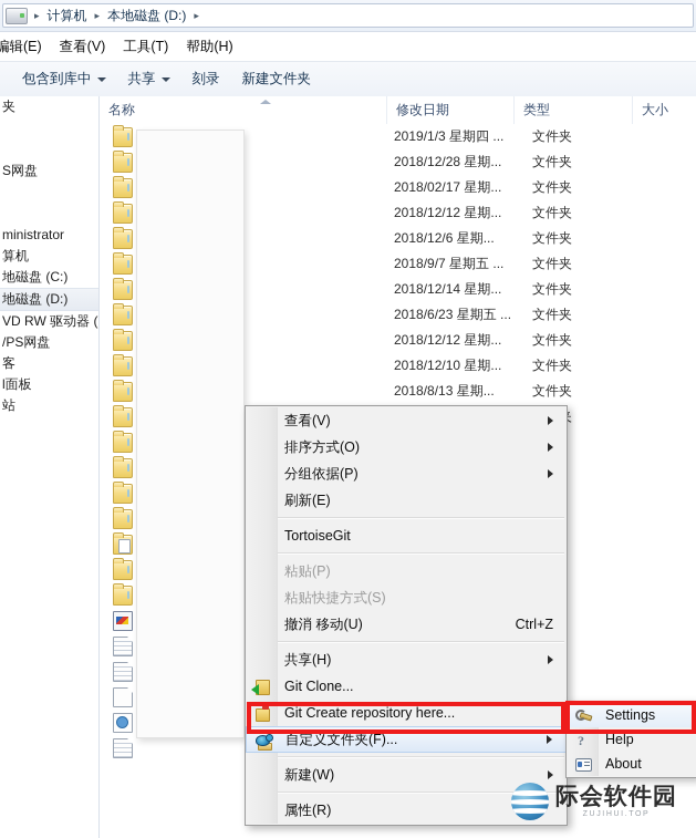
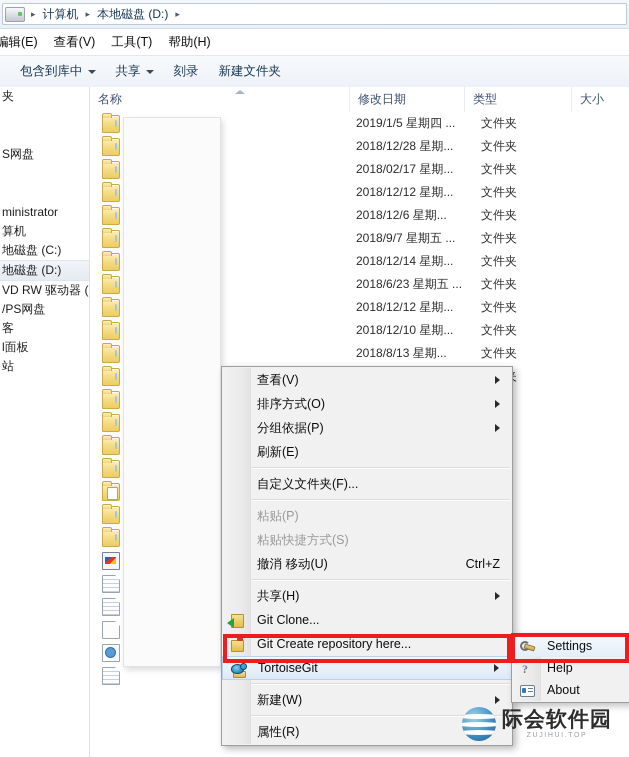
  ▸
  计算机
  ▸
  本地磁盘 (D:)
  ▸
  编辑(E)
  查看(V)
  工具(T)
  帮助(H)
  包含到库中
  共享
  刻录
  新建文件夹
  夹
  S网盘
  ministrator
  算机
  地磁盘 (C:)
  地磁盘 (D:)
  VD RW 驱动器 (
  /PS网盘
  客
  l面板
  站
  名称
  修改日期
  类型
  大小
- 2019/1/3 星期四 ...
+ 2019/1/5 星期四 ...
  文件夹
  2018/12/28 星期...
  文件夹
  2018/02/17 星期...
  文件夹
  2018/12/12 星期...
  文件夹
  2018/12/6 星期...
  文件夹
  2018/9/7 星期五 ...
  文件夹
  2018/12/14 星期...
  文件夹
  2018/6/23 星期五 ...
  文件夹
  2018/12/12 星期...
  文件夹
  2018/12/10 星期...
  文件夹
  2018/8/13 星期...
  文件夹
  查看(V)
  排序方式(O)
  分组依据(P)
  刷新(E)
- TortoiseGit
+ 自定义文件夹(F)...
  粘贴(P)
  粘贴快捷方式(S)
  撤消 移动(U)
  Ctrl+Z
  共享(H)
  Git Clone...
  Git Create repository here...
- 自定义文件夹(F)...
+ TortoiseGit
  新建(W)
  属性(R)
  Settings
  ?
  Help
  About
  际会软件园
